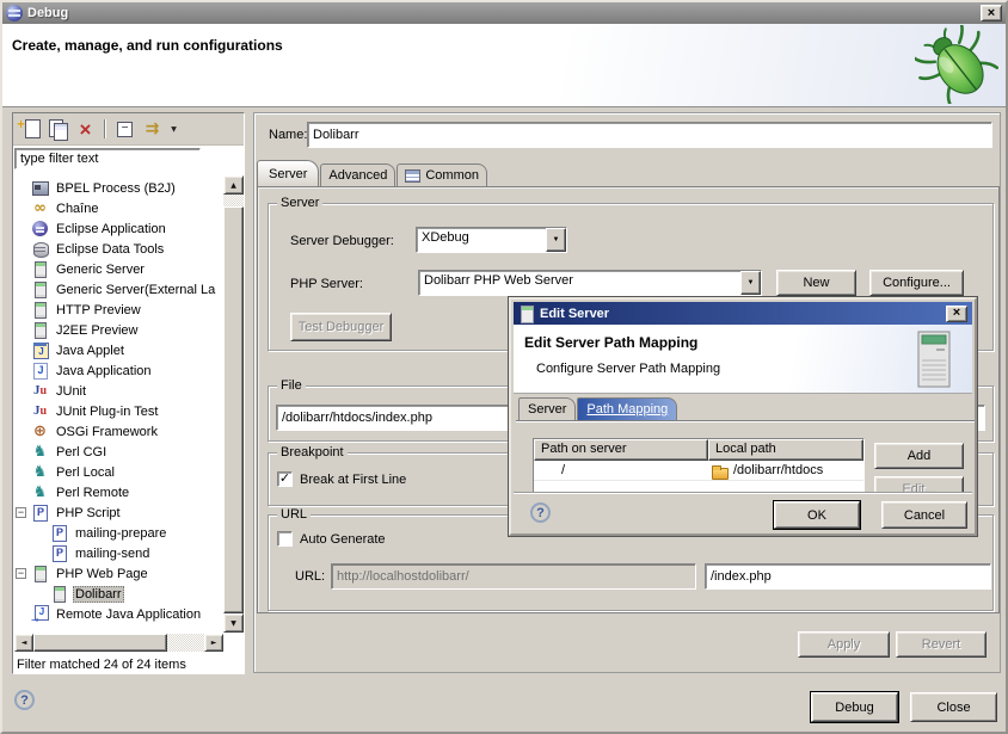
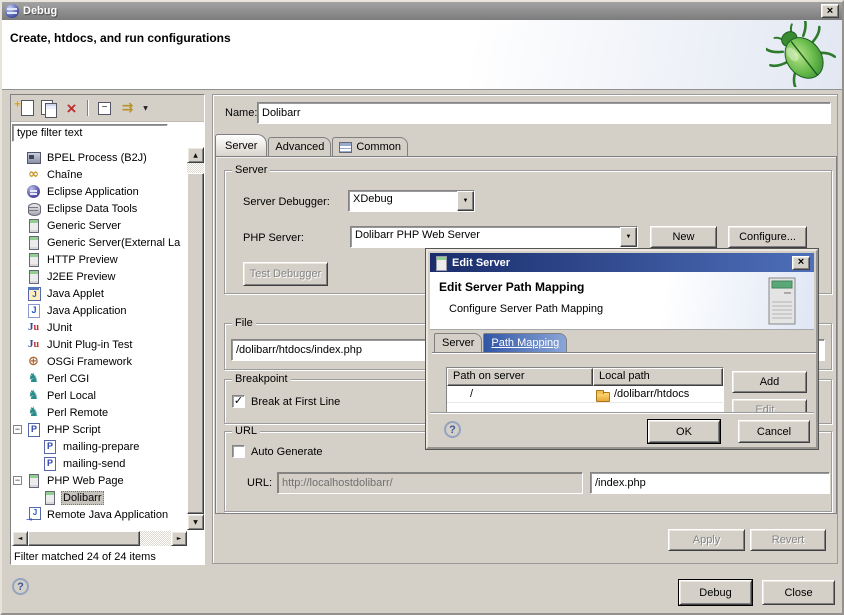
  Debug
  ×
- Create, manage, and run configurations
+ Create, htdocs, and run configurations
  type filter text
  BPEL Process (B2J)
  Chaîne
  Eclipse Application
  Eclipse Data Tools
  Generic Server
  Generic Server(External La
  HTTP Preview
  J2EE Preview
  Java Applet
  Java Application
  JUnit
  JUnit Plug-in Test
  OSGi Framework
  Perl CGI
  Perl Local
  Perl Remote
  −
  PHP Script
  mailing-prepare
  mailing-send
  −
  PHP Web Page
  Dolibarr
  Remote Java Application
  Filter matched 24 of 24 items
  Name:
  Dolibarr
  Server
  Advanced
  Common
  Server
  Server Debugger:
  XDebug
  PHP Server:
  Dolibarr PHP Web Server
  New
  Configure...
  Test Debugger
  File
  /dolibarr/htdocs/index.php
  Breakpoint
  ✓
  Break at First Line
  URL
  Auto Generate
  URL:
  http://localhostdolibarr/
  /index.php
  Apply
  Revert
  ?
  Debug
  Close
  Edit Server
  ×
  Edit Server Path Mapping
  Configure Server Path Mapping
  Server
  Path Mapping
  Path on server
  Local path
  /
  /dolibarr/htdocs
  Add
  Edit...
  ?
  OK
  Cancel
